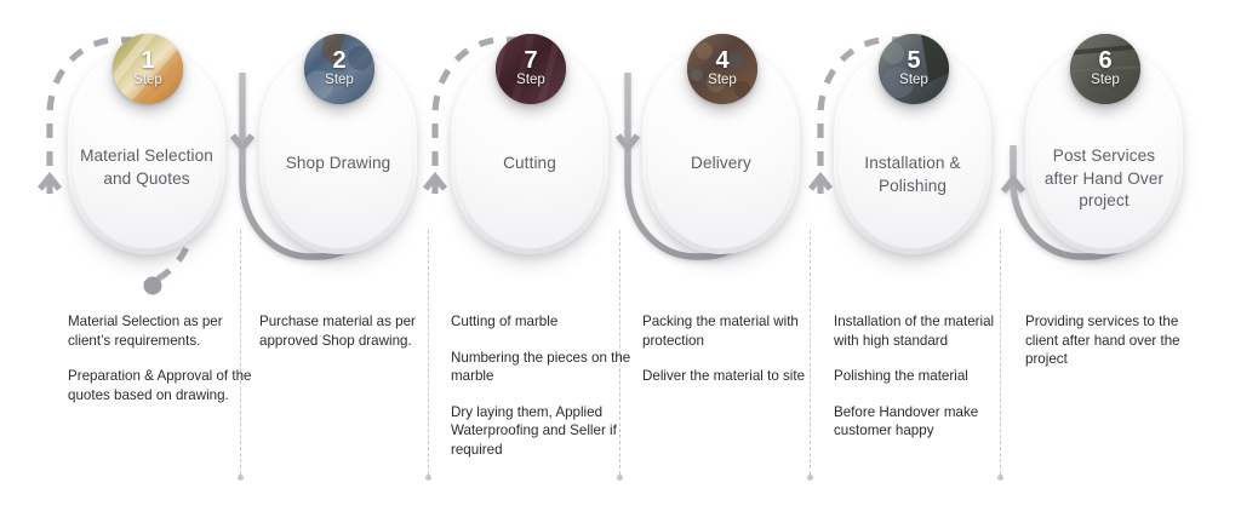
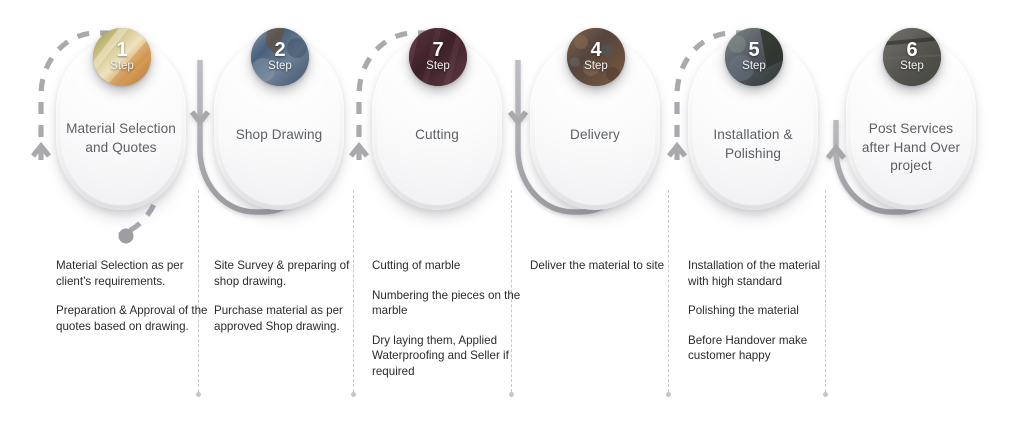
  1
  Step
  Material Selection and Quotes
  Material Selection as per client’s requirements.
  Preparation & Approval of the quotes based on drawing.
  2
  Step
  Shop Drawing
+ Site Survey & preparing of shop drawing.
  Purchase material as per approved Shop drawing.
  7
  Step
  Cutting
  Cutting of marble
  Numbering the pieces on the marble
  Dry laying them, Applied Waterproofing and Seller if required
  4
  Step
  Delivery
- Packing the material with protection
  Deliver the material to site
  5
  Step
  Installation & Polishing
  Installation of the material with high standard
  Polishing the material
  Before Handover make customer happy
  6
  Step
  Post Services after Hand Over project
- Providing services to the client after hand over the project
